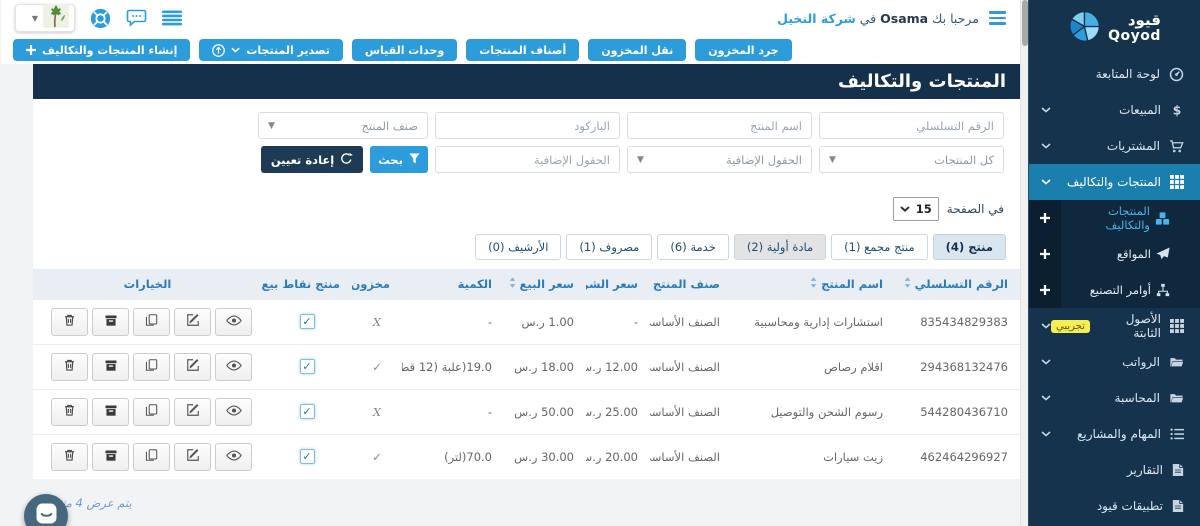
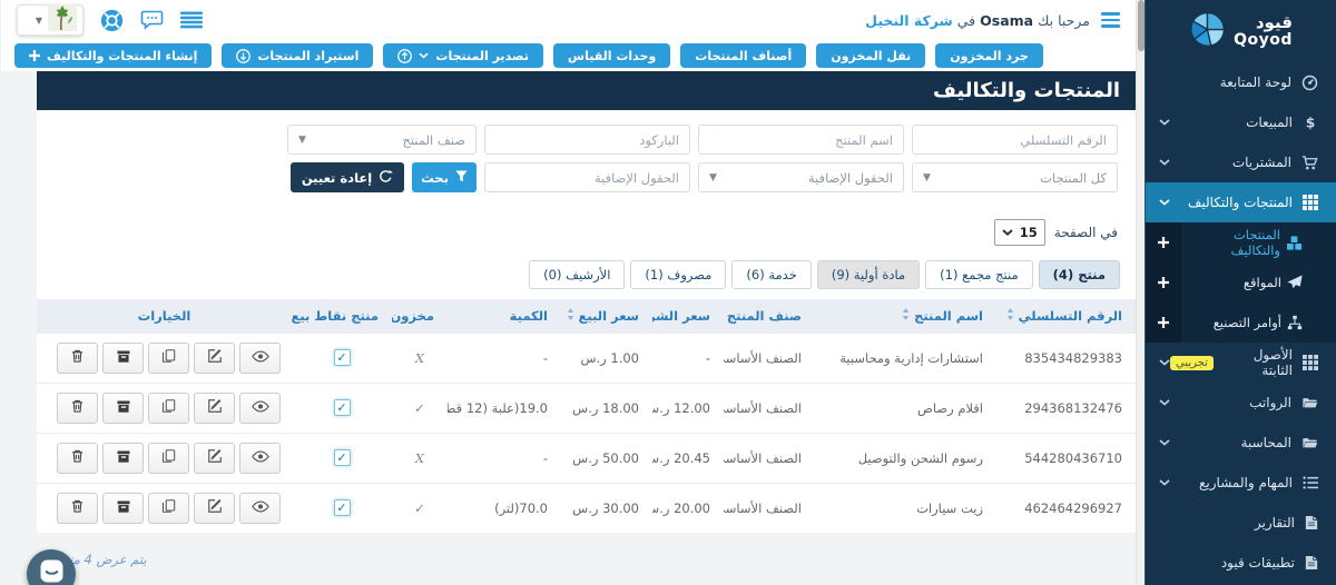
  قيود
  Qoyod
  لوحة المتابعة
  $
  المبيعات
  المشتريات
  المنتجات والتكاليف
  المنتجات والتكاليف
  المواقع
  أوامر التصنيع
  الأصول الثابتة
  تجريبي
  الرواتب
  المحاسبة
  المهام والمشاريع
  التقارير
  تطبيقات قيود
  مرحبا بك Osama في شركة النخيل
  ▼
  جرد المخزون
  نقل المخزون
  أصناف المنتجات
  وحدات القياس
  تصدير المنتجات
+ استيراد المنتجات
  إنشاء المنتجات والتكاليف
  المنتجات والتكاليف
  صنف المنتج
  ▼
  كل المنتجات
  ▼
  الحقول الإضافية
  ▼
  بحث
  إعادة تعيين
  في الصفحة
  15
  منتج (4)
  منتج مجمع (1)
- مادة أولية (2)
+ مادة أولية (9)
  خدمة (6)
  مصروف (1)
  الأرشيف (0)
  الرقم التسلسلي	اسم المنتج	صنف المنتج	سعر الشر	سعر البيع	الكمية	مخزون	منتج نقاط بيع	الخيارات
  835434829383	استشارات إدارية ومحاسبية	الصنف الأساس	-	1.00 ر.س	-	X	✓
  294368132476	اقلام رصاص	الصنف الأساس	12.00 ر.س	18.00 ر.س	19.0(علبة (12 قط	✓	✓
- 544280436710	رسوم الشحن والتوصيل	الصنف الأساس	25.00 ر.س	50.00 ر.س	-	X	✓
+ 544280436710	رسوم الشحن والتوصيل	الصنف الأساس	20.45 ر.س	50.00 ر.س	-	X	✓
  462464296927	زيت سيارات	الصنف الأساس	20.00 ر.س	30.00 ر.س	70.0(لتر)	✓	✓
